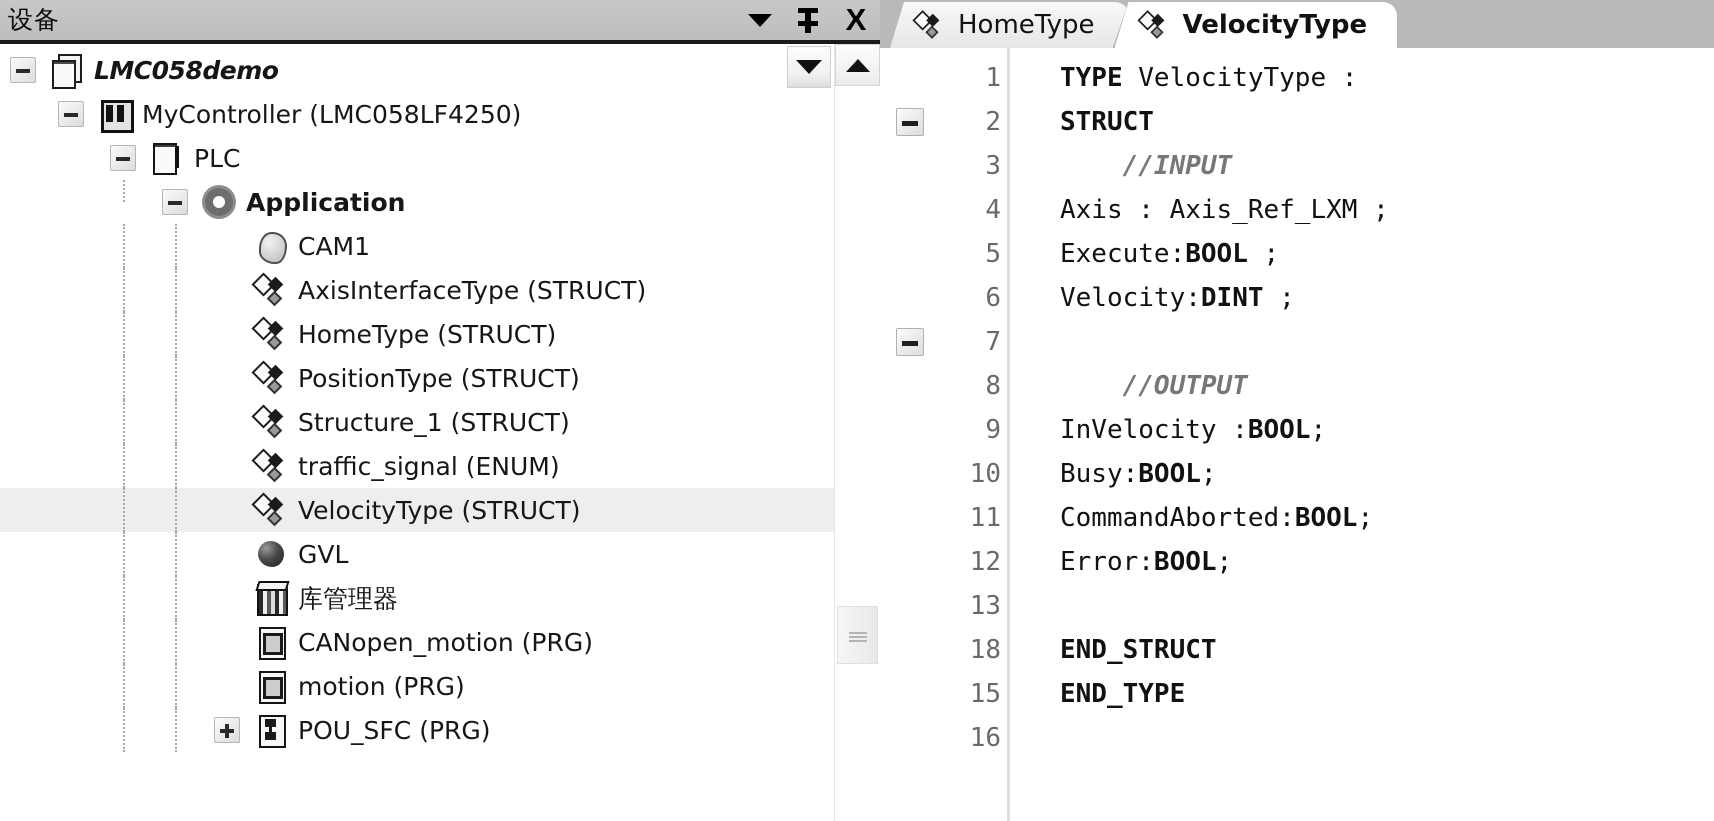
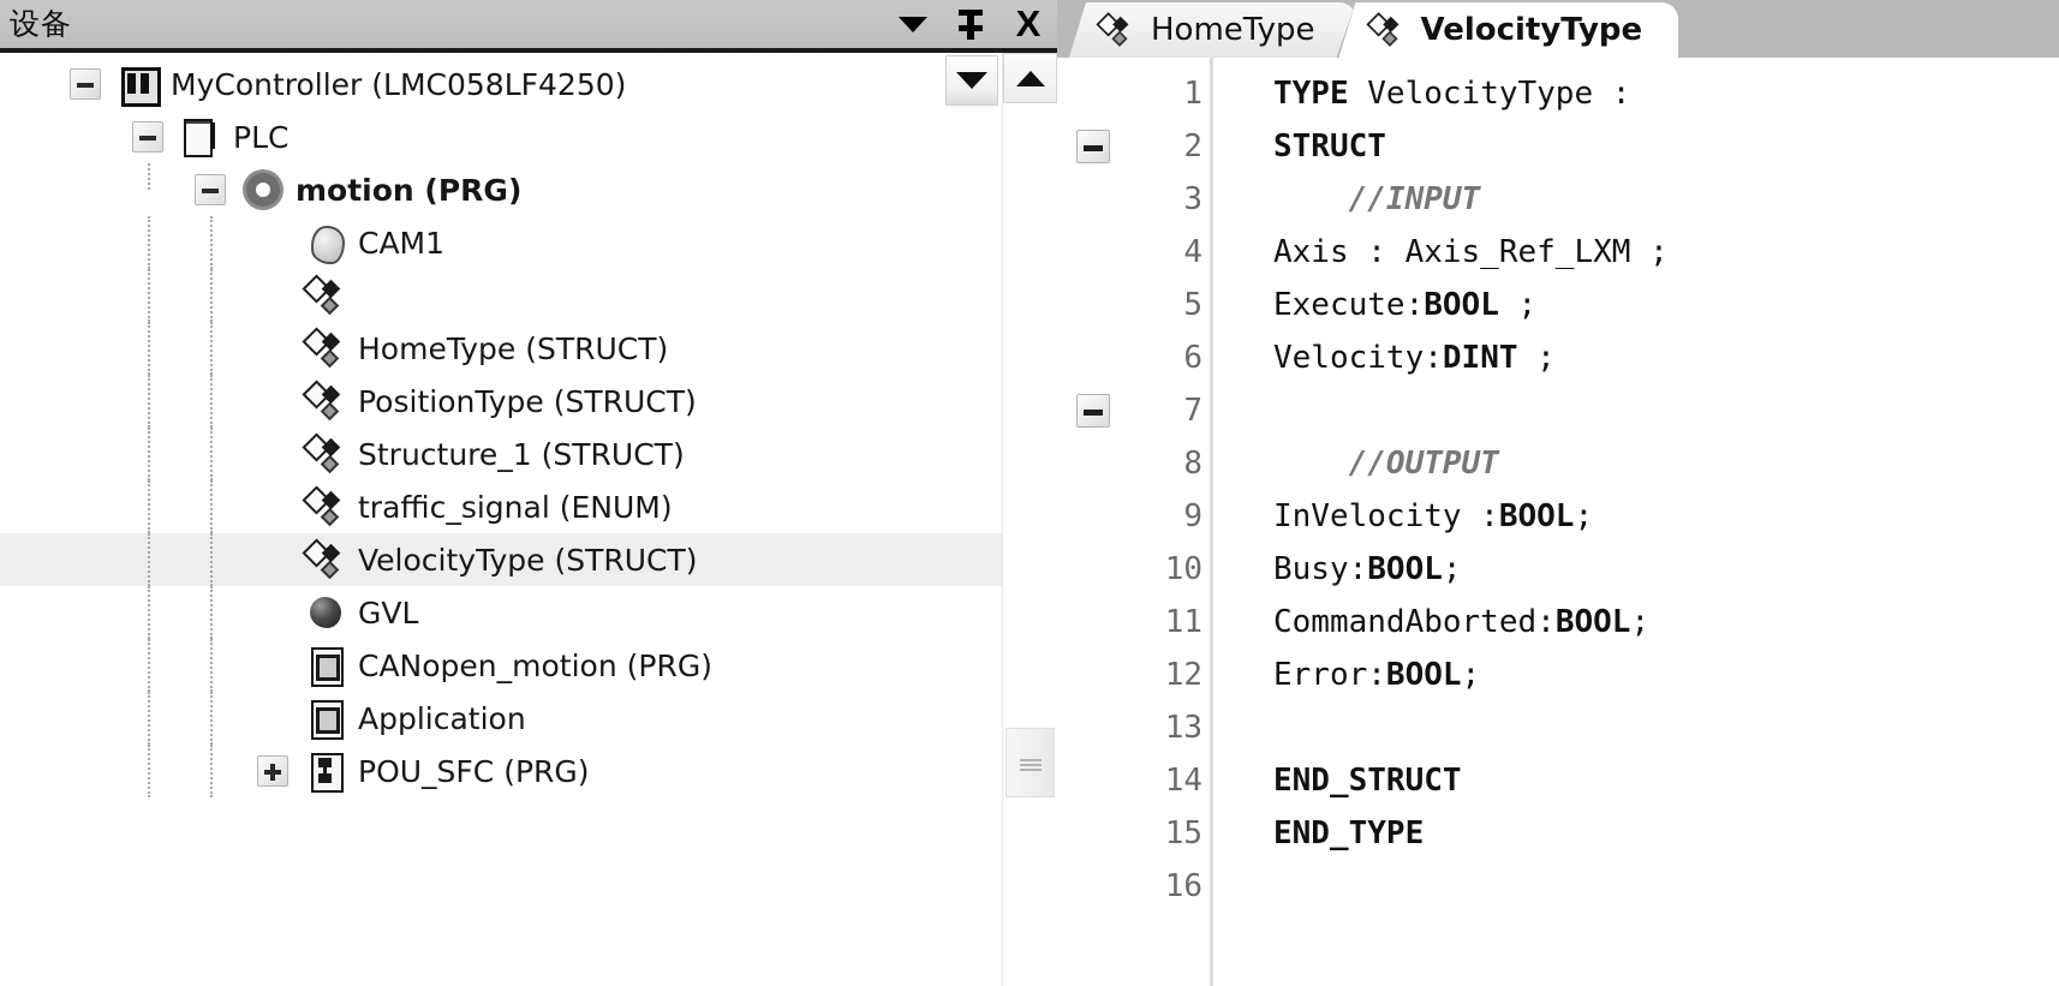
  设备
  X
- LMC058demo
  MyController (LMC058LF4250)
  PLC
- Application
+ motion (PRG)
  CAM1
- AxisInterfaceType (STRUCT)
  HomeType (STRUCT)
  PositionType (STRUCT)
  Structure_1 (STRUCT)
  traffic_signal (ENUM)
  VelocityType (STRUCT)
  GVL
- 库管理器
  CANopen_motion (PRG)
- motion (PRG)
+ Application
  POU_SFC (PRG)
  HomeType
  VelocityType
  1
  2
  3
  4
  5
  6
  7
  8
  9
  10
  11
  12
  13
- 18
+ 14
  15
  16
  TYPE VelocityType :
  STRUCT
  //INPUT
  Axis : Axis_Ref_LXM ;
  Execute:BOOL ;
  Velocity:DINT ;
  //OUTPUT
  InVelocity :BOOL;
  Busy:BOOL;
  CommandAborted:BOOL;
  Error:BOOL;
  END_STRUCT
  END_TYPE
